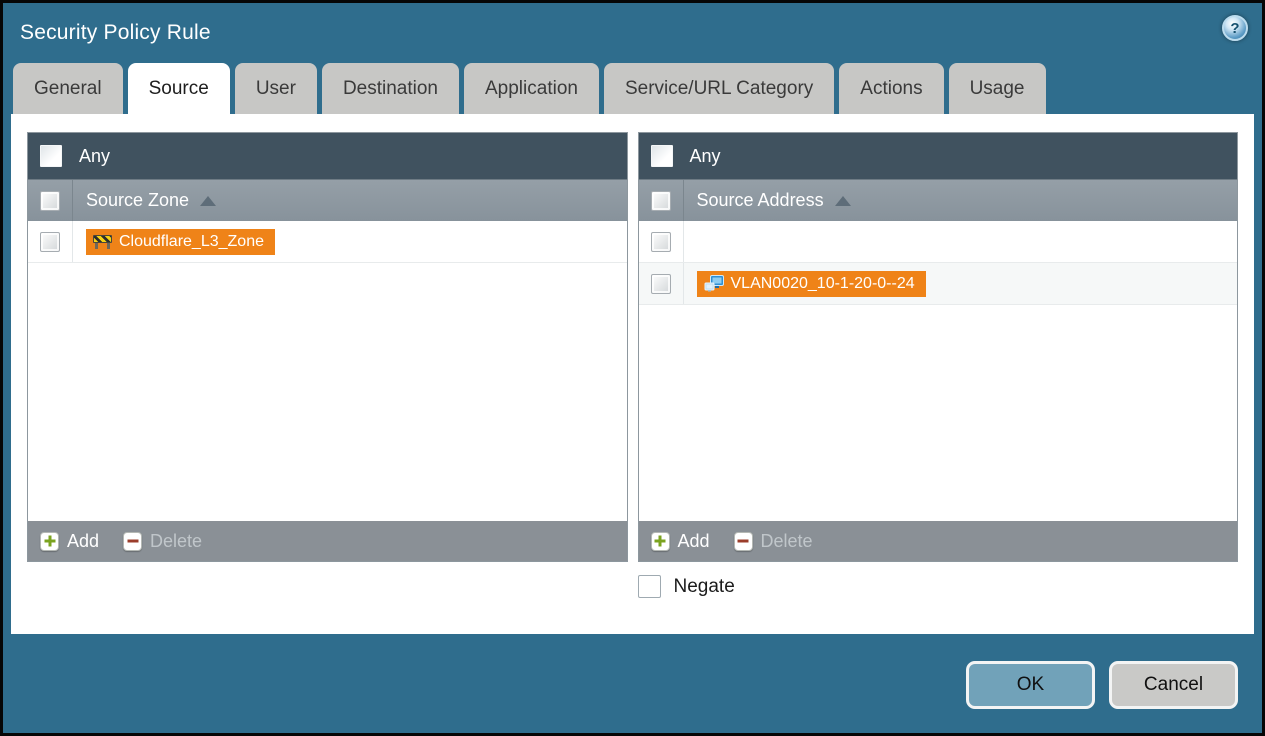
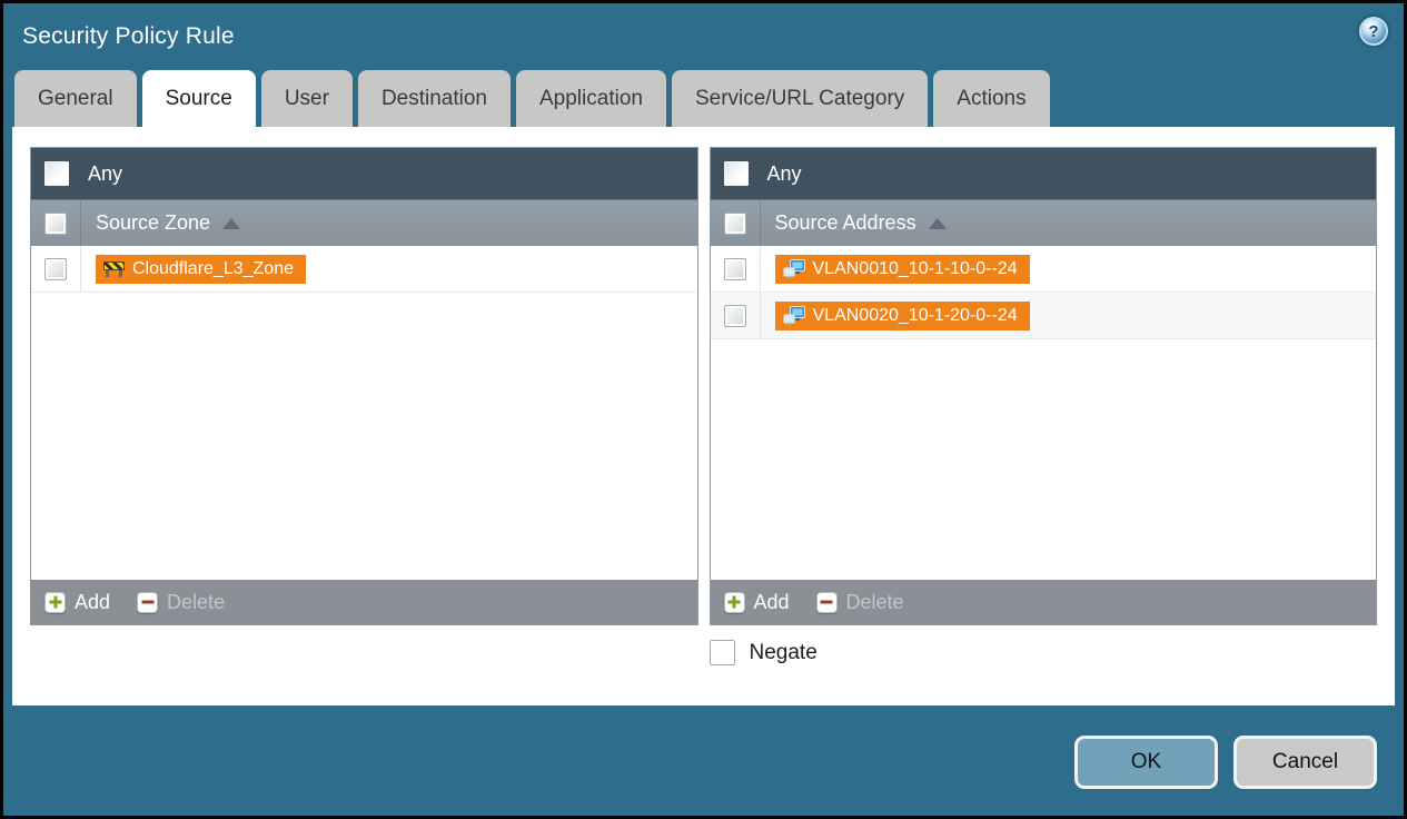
  Security Policy Rule
  ?
  General
  Source
  User
  Destination
  Application
  Service/URL Category
  Actions
- Usage
  Any
  Source Zone
  Cloudflare_L3_Zone
  Add
  Delete
  Any
  Source Address
+ VLAN0010_10-1-10-0--24
  VLAN0020_10-1-20-0--24
  Add
  Delete
  Negate
  OK
  Cancel
